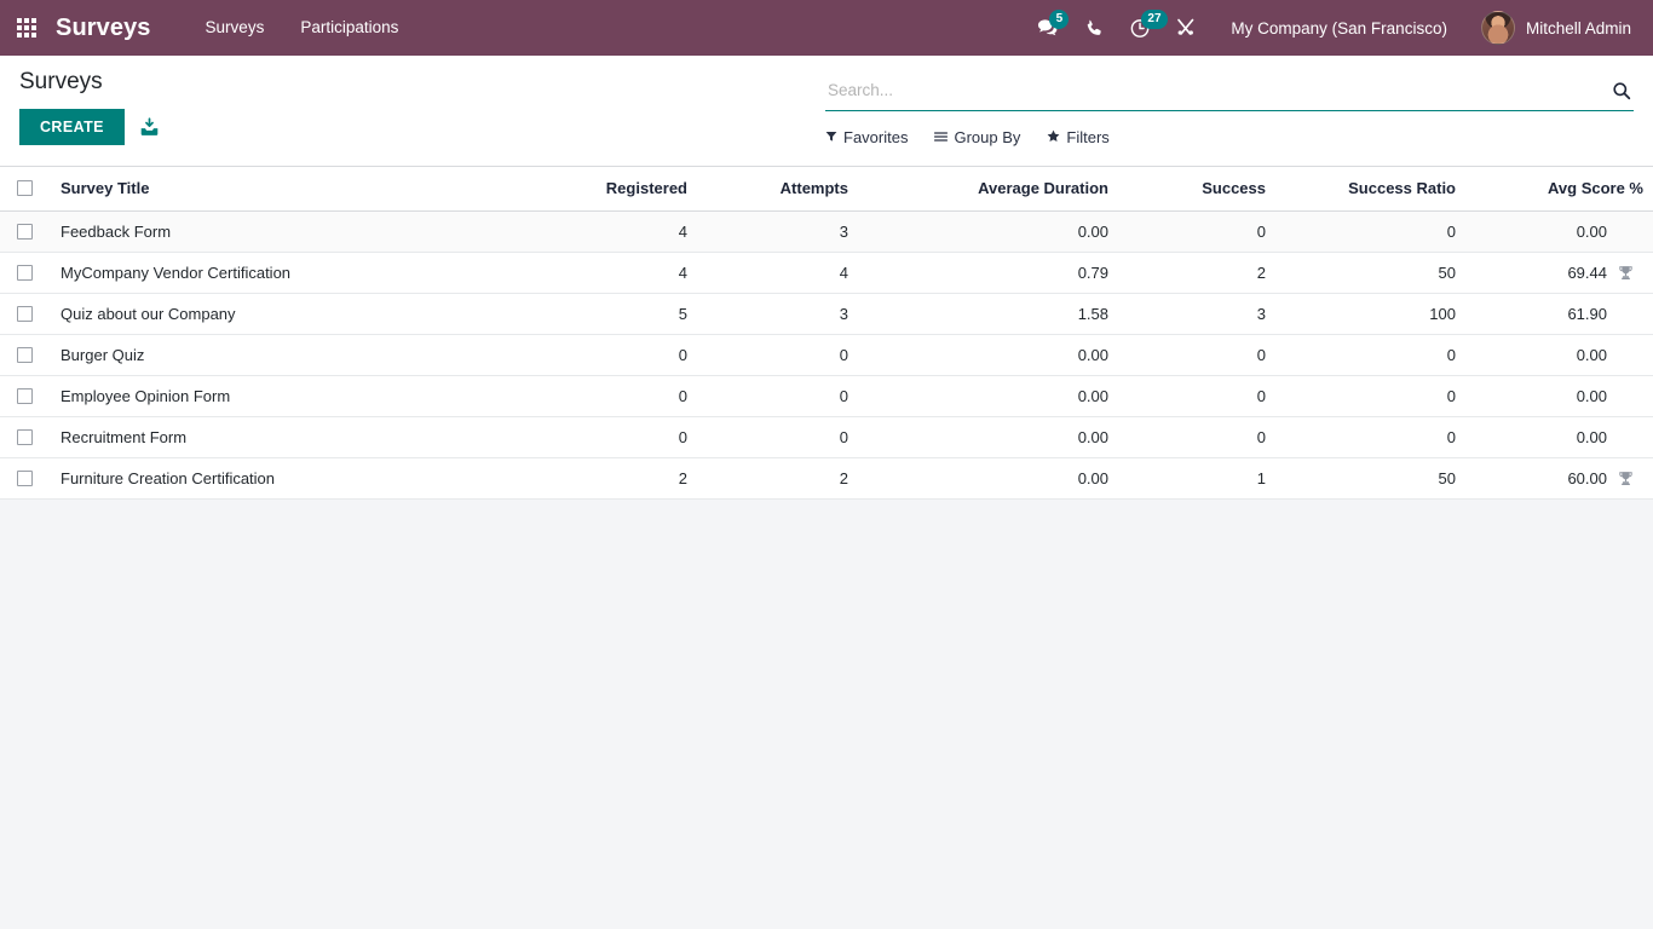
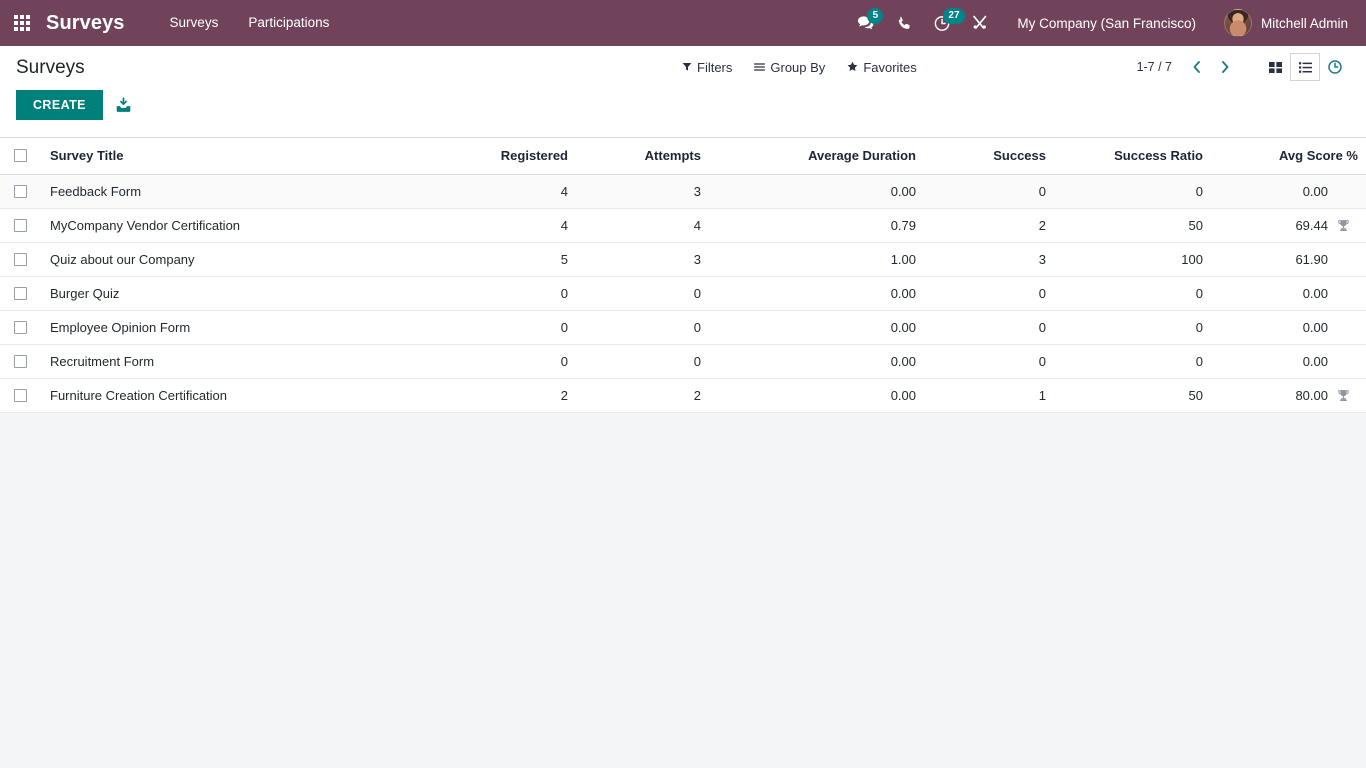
  Surveys
  Surveys
  Participations
  5
  27
  My Company (San Francisco)
  Mitchell Admin
  Surveys
  CREATE
- Search...
- Favorites
+ Filters
  Group By
- Filters
+ Favorites
+ 1-7 / 7
  	Survey Title	Registered	Attempts	Average Duration	Success	Success Ratio	Avg Score %
  	Feedback Form	4	3	0.00	0	0	0.00
  	MyCompany Vendor Certification	4	4	0.79	2	50	69.44
- 	Quiz about our Company	5	3	1.58	3	100	61.90
+ 	Quiz about our Company	5	3	1.00	3	100	61.90
  	Burger Quiz	0	0	0.00	0	0	0.00
  	Employee Opinion Form	0	0	0.00	0	0	0.00
  	Recruitment Form	0	0	0.00	0	0	0.00
- 	Furniture Creation Certification	2	2	0.00	1	50	60.00
+ 	Furniture Creation Certification	2	2	0.00	1	50	80.00
